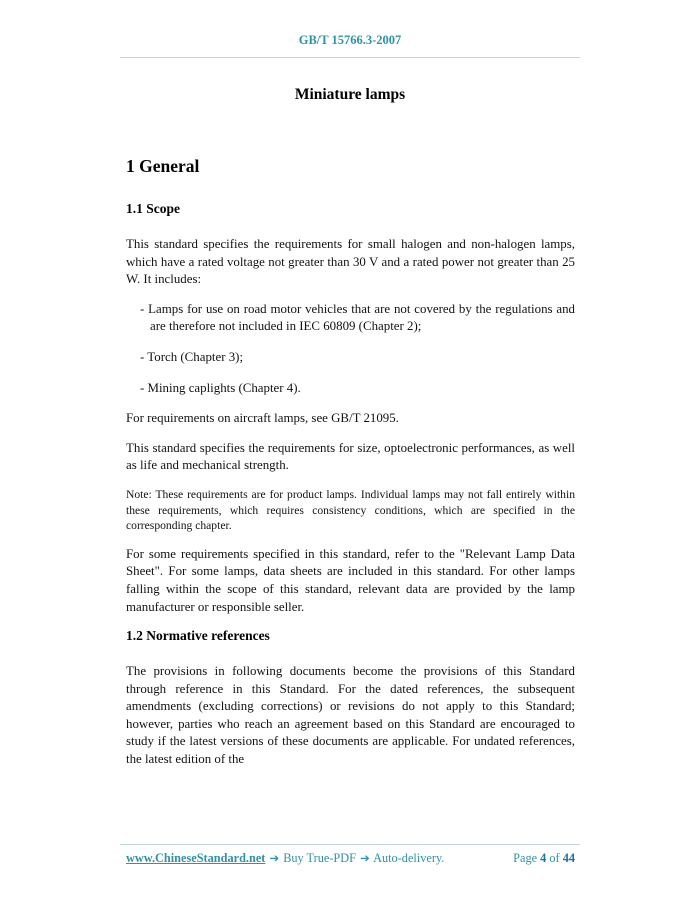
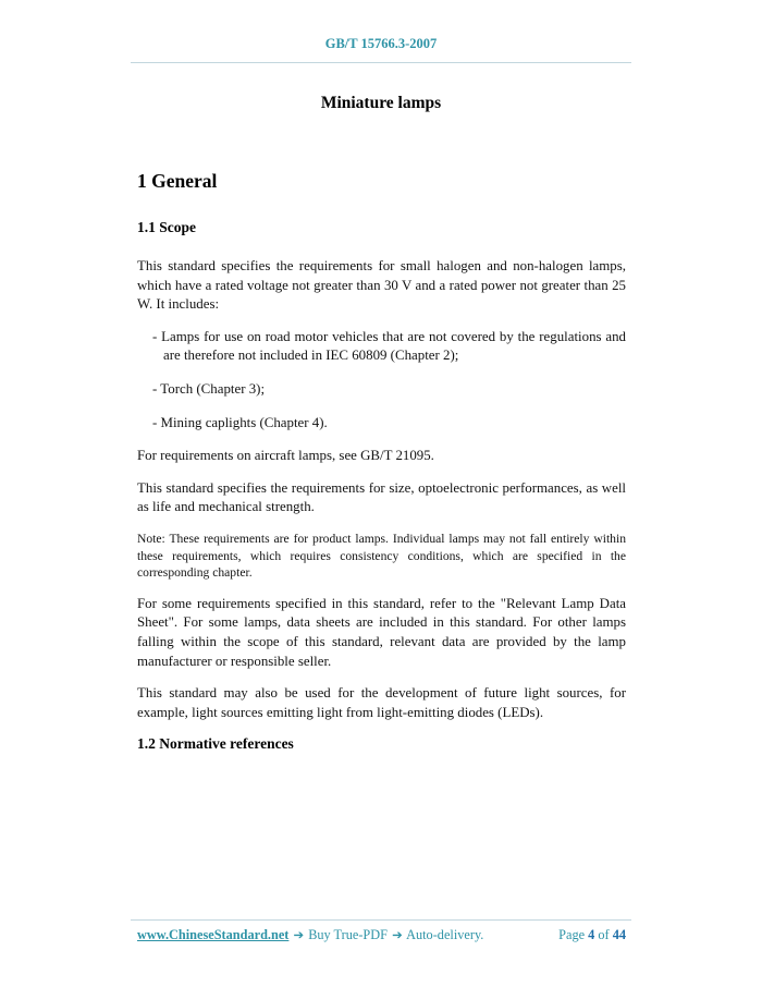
  GB/T 15766.3-2007
  Miniature lamps
  1 General
  1.1 Scope
  This standard specifies the requirements for small halogen and non-halogen lamps, which have a rated voltage not greater than 30 V and a rated power not greater than 25 W. It includes:
  - Lamps for use on road motor vehicles that are not covered by the regulations and are therefore not included in IEC 60809 (Chapter 2);
  - Torch (Chapter 3);
  - Mining caplights (Chapter 4).
  For requirements on aircraft lamps, see GB/T 21095.
  This standard specifies the requirements for size, optoelectronic performances, as well as life and mechanical strength.
  Note: These requirements are for product lamps. Individual lamps may not fall entirely within these requirements, which requires consistency conditions, which are specified in the corresponding chapter.
  For some requirements specified in this standard, refer to the "Relevant Lamp Data Sheet". For some lamps, data sheets are included in this standard. For other lamps falling within the scope of this standard, relevant data are provided by the lamp manufacturer or responsible seller.
+ This standard may also be used for the development of future light sources, for example, light sources emitting light from light-emitting diodes (LEDs).
  1.2 Normative references
- The provisions in following documents become the provisions of this Standard through reference in this Standard. For the dated references, the subsequent amendments (excluding corrections) or revisions do not apply to this Standard; however, parties who reach an agreement based on this Standard are encouraged to study if the latest versions of these documents are applicable. For undated references, the latest edition of the
  www.ChineseStandard.net ➔ Buy True-PDF ➔ Auto-delivery.
  Page 4 of 44
